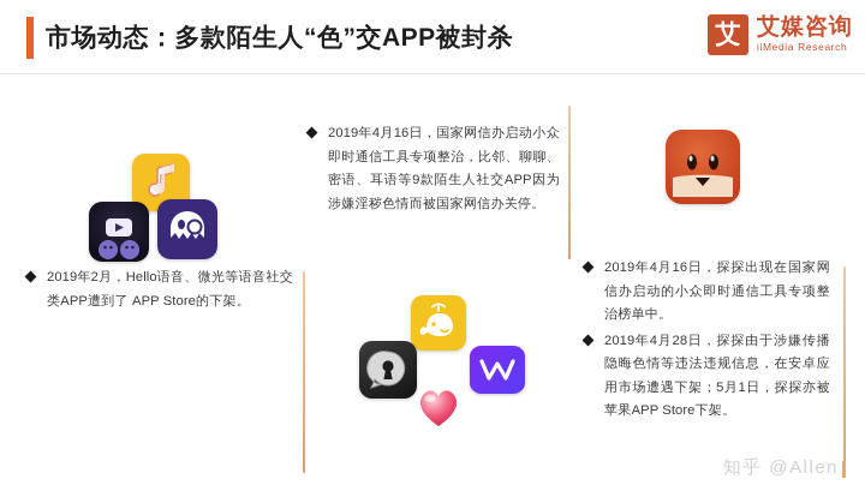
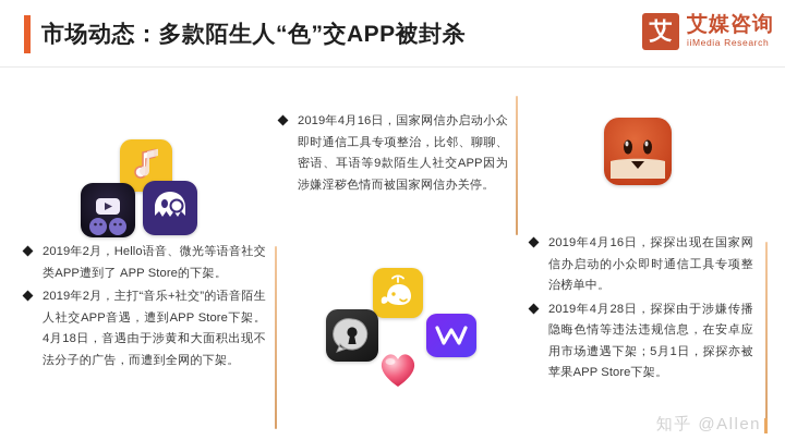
  市场动态：多款陌生人“色”交APP被封杀
  艾
  艾媒咨询
  iiMedia Research
  2019年2月，Hello语音、微光等语音社交类APP遭到了 APP Store的下架。
+ 2019年2月，主打“音乐+社交”的语音陌生人社交APP音遇，遭到APP Store下架。4月18日，音遇由于涉黄和大面积出现不法分子的广告，而遭到全网的下架。
  2019年4月16日，国家网信办启动小众即时通信工具专项整治，比邻、聊聊、密语、耳语等9款陌生人社交APP因为涉嫌淫秽色情而被国家网信办关停。
  2019年4月16日，探探出现在国家网信办启动的小众即时通信工具专项整治榜单中。
  2019年4月28日，探探由于涉嫌传播隐晦色情等违法违规信息，在安卓应用市场遭遇下架；5月1日，探探亦被苹果APP Store下架。
  知乎 @Allen
